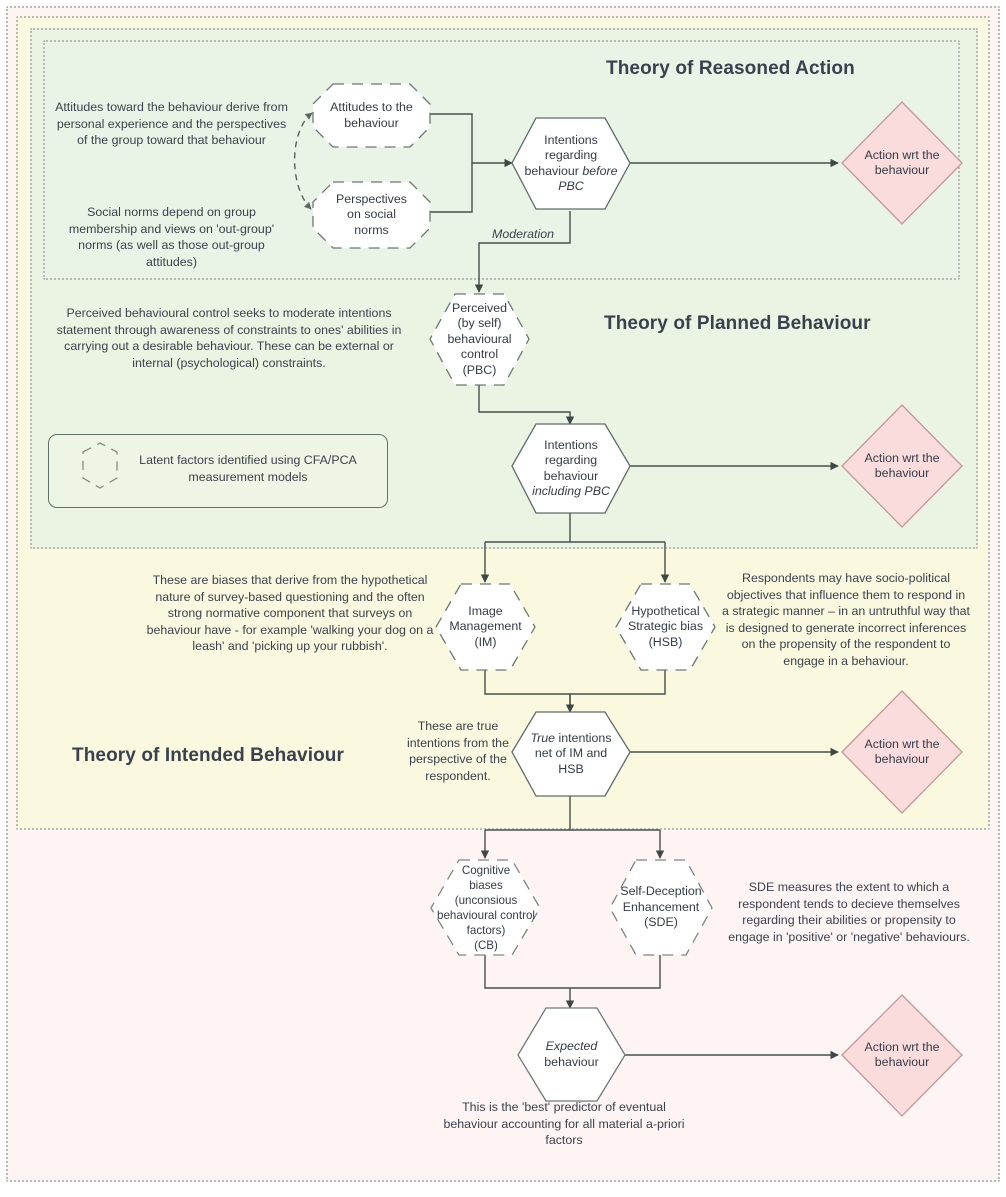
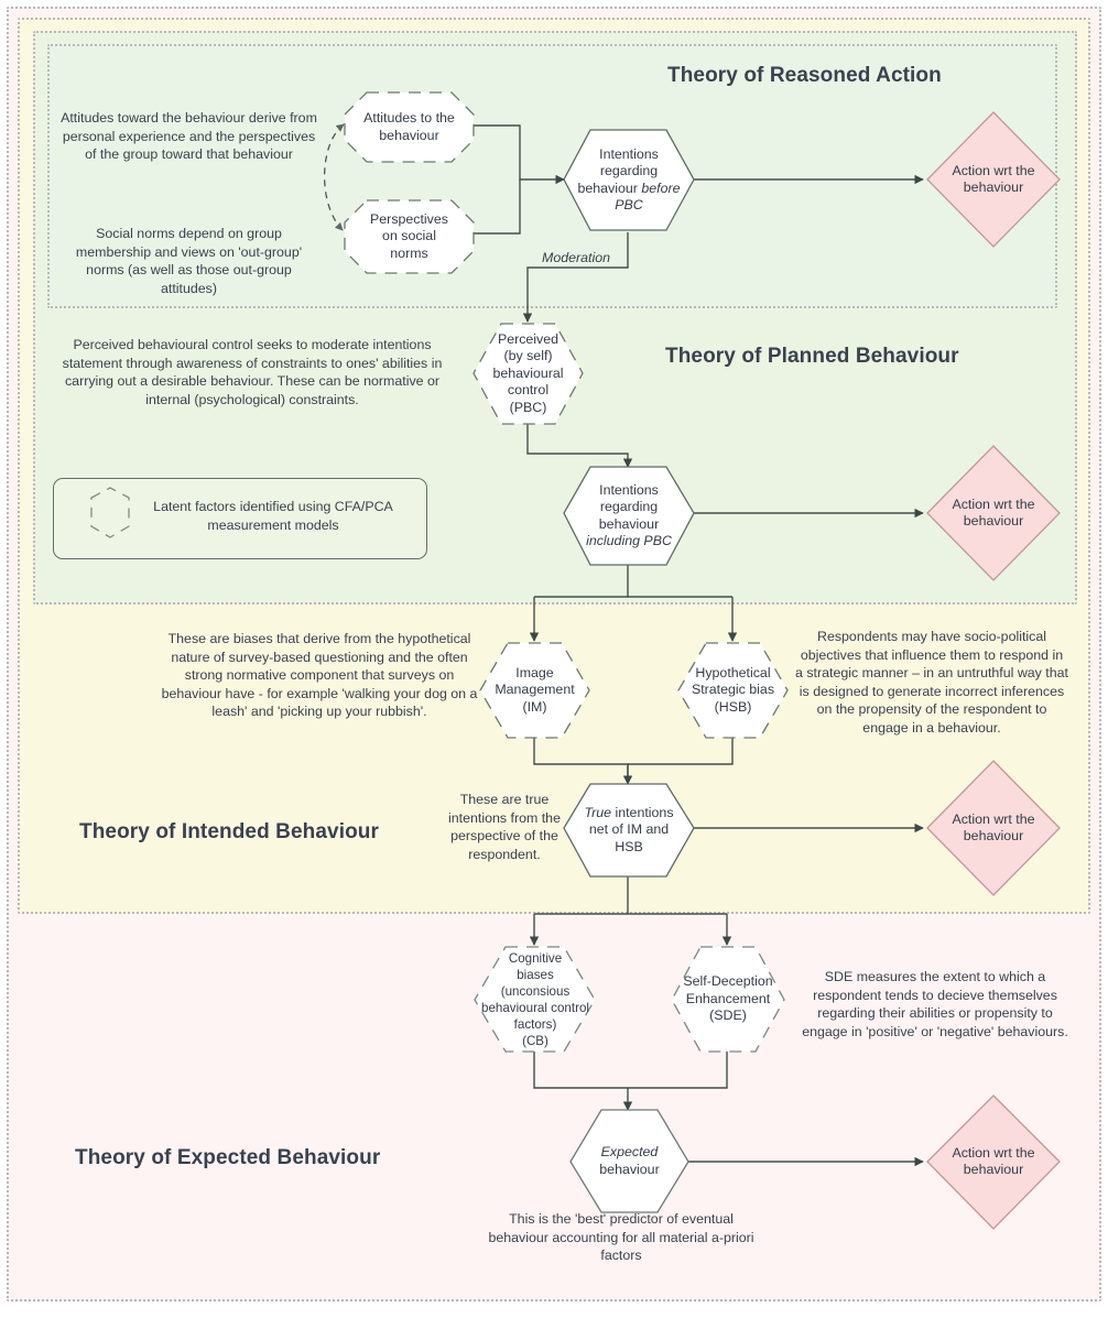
  Theory of Reasoned Action
  Theory of Planned Behaviour
  Theory of Intended Behaviour
+ Theory of Expected Behaviour
  Attitudes toward the behaviour derive from personal experience and the perspectives of the group toward that behaviour
  Social norms depend on group membership and views on 'out-group' norms (as well as those out-group attitudes)
- Perceived behavioural control seeks to moderate intentions statement through awareness of constraints to ones' abilities in carrying out a desirable behaviour. These can be external or internal (psychological) constraints.
+ Perceived behavioural control seeks to moderate intentions statement through awareness of constraints to ones' abilities in carrying out a desirable behaviour. These can be normative or internal (psychological) constraints.
  These are biases that derive from the hypothetical nature of survey-based questioning and the often strong normative component that surveys on behaviour have - for example 'walking your dog on a leash' and 'picking up your rubbish'.
  Respondents may have socio-political objectives that influence them to respond in a strategic manner – in an untruthful way that is designed to generate incorrect inferences on the propensity of the respondent to engage in a behaviour.
  These are true intentions from the perspective of the respondent.
  SDE measures the extent to which a respondent tends to decieve themselves regarding their abilities or propensity to engage in 'positive' or 'negative' behaviours.
  This is the 'best' predictor of eventual behaviour accounting for all material a-priori factors
  Latent factors identified using CFA/PCA measurement models
  Attitudes to the
  behaviour
  Perspectives
  on social
  norms
  Intentions
  regarding
  behaviour before
  PBC
  Action wrt the
  behaviour
  Perceived
  (by self)
  behavioural
  control
  (PBC)
  Intentions
  regarding
  behaviour
  including PBC
  Action wrt the
  behaviour
  Image
  Management
  (IM)
  Hypothetical
  Strategic bias
  (HSB)
  True intentions
  net of IM and
  HSB
  Action wrt the
  behaviour
  Cognitive
  biases
  (unconsious
  behavioural control
  factors)
  (CB)
  Self-Deception
  Enhancement
  (SDE)
  Expected
  behaviour
  Action wrt the
  behaviour
  Moderation
